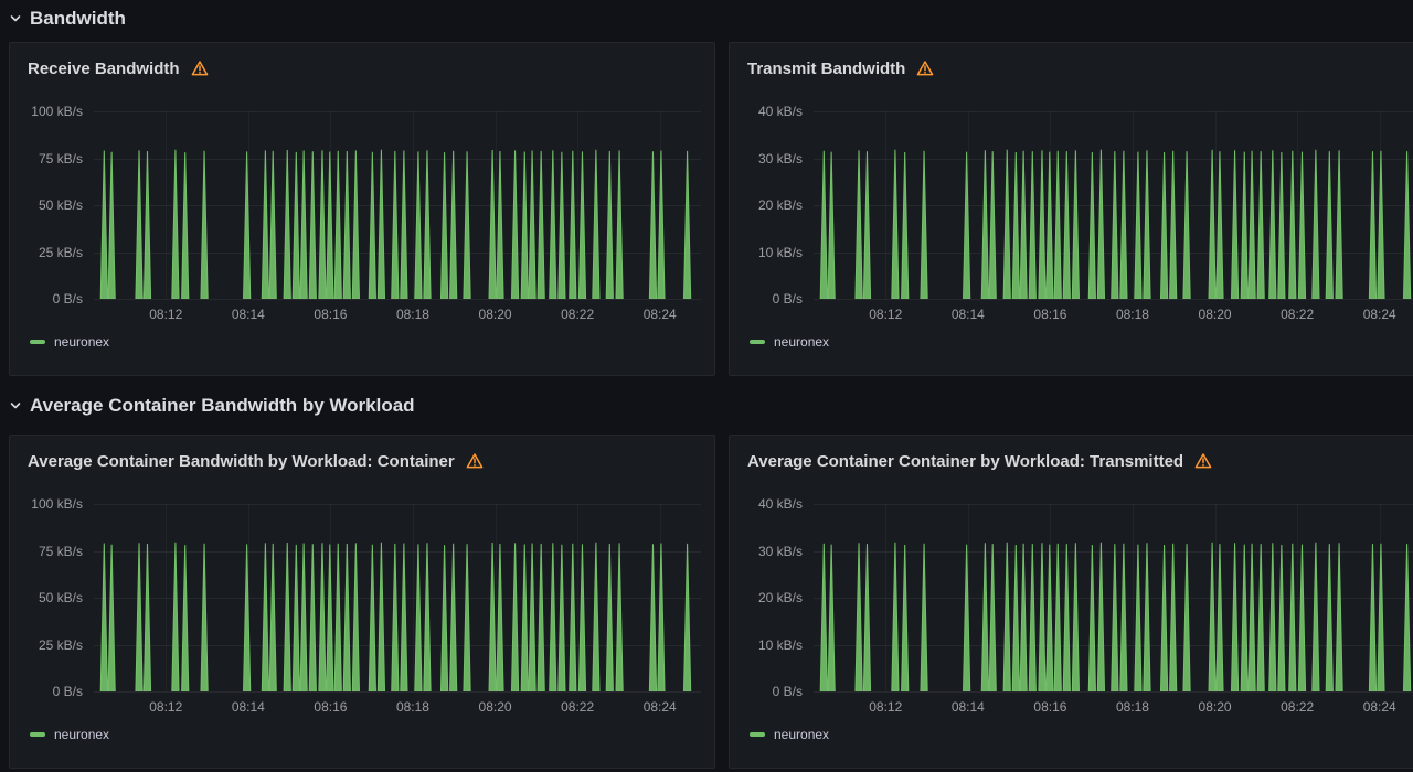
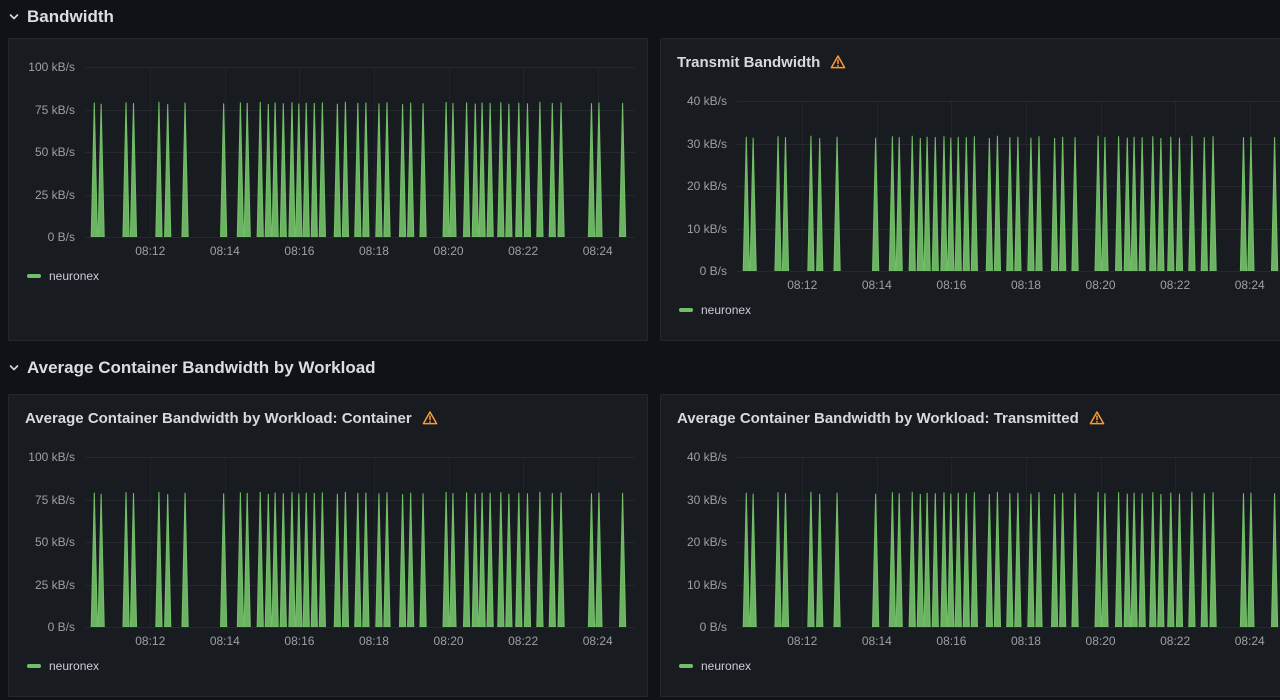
  Bandwidth
- Receive Bandwidth
  100 kB/s
  75 kB/s
  50 kB/s
  25 kB/s
  0 B/s
  08:12
  08:14
  08:16
  08:18
  08:20
  08:22
  08:24
  neuronex
  Transmit Bandwidth
  40 kB/s
  30 kB/s
  20 kB/s
  10 kB/s
  0 B/s
  08:12
  08:14
  08:16
  08:18
  08:20
  08:22
  08:24
  neuronex
  Average Container Bandwidth by Workload
  Average Container Bandwidth by Workload: Container
  100 kB/s
  75 kB/s
  50 kB/s
  25 kB/s
  0 B/s
  08:12
  08:14
  08:16
  08:18
  08:20
  08:22
  08:24
  neuronex
- Average Container Container by Workload: Transmitted
+ Average Container Bandwidth by Workload: Transmitted
  40 kB/s
  30 kB/s
  20 kB/s
  10 kB/s
  0 B/s
  08:12
  08:14
  08:16
  08:18
  08:20
  08:22
  08:24
  neuronex
